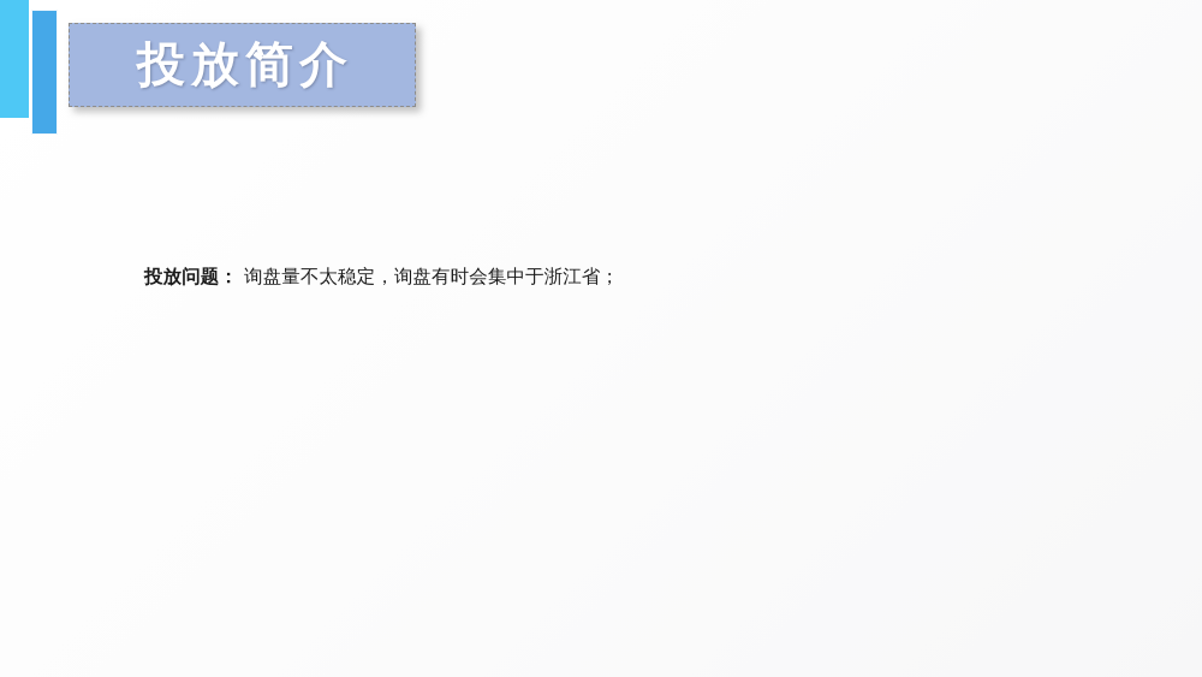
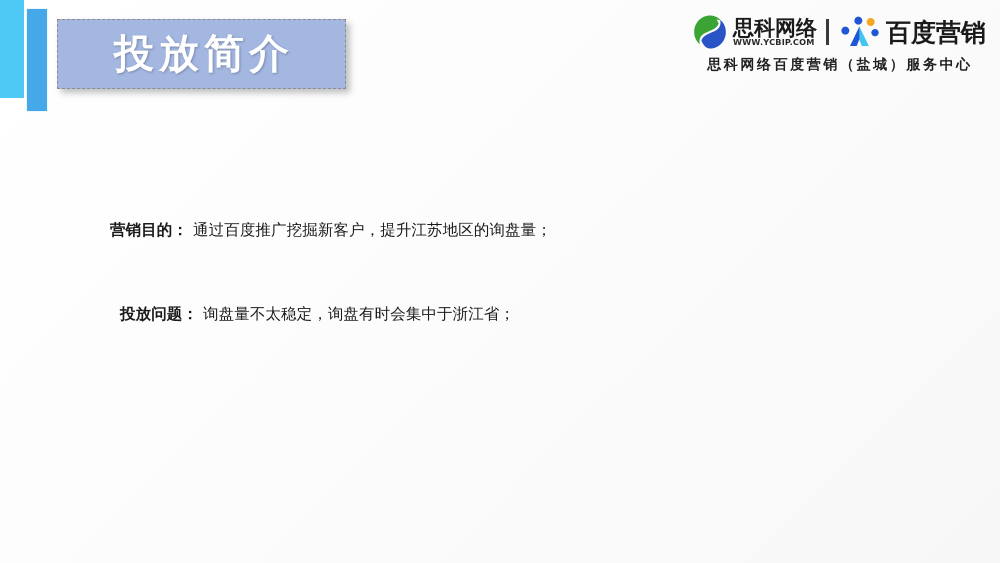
  投放简介
+ 思科网络
+ WWW.YCBIP.COM
+ 百度营销
+ 思科网络百度营销（盐城）服务中心
+ 营销目的： 通过百度推广挖掘新客户，提升江苏地区的询盘量；
  投放问题： 询盘量不太稳定，询盘有时会集中于浙江省；
